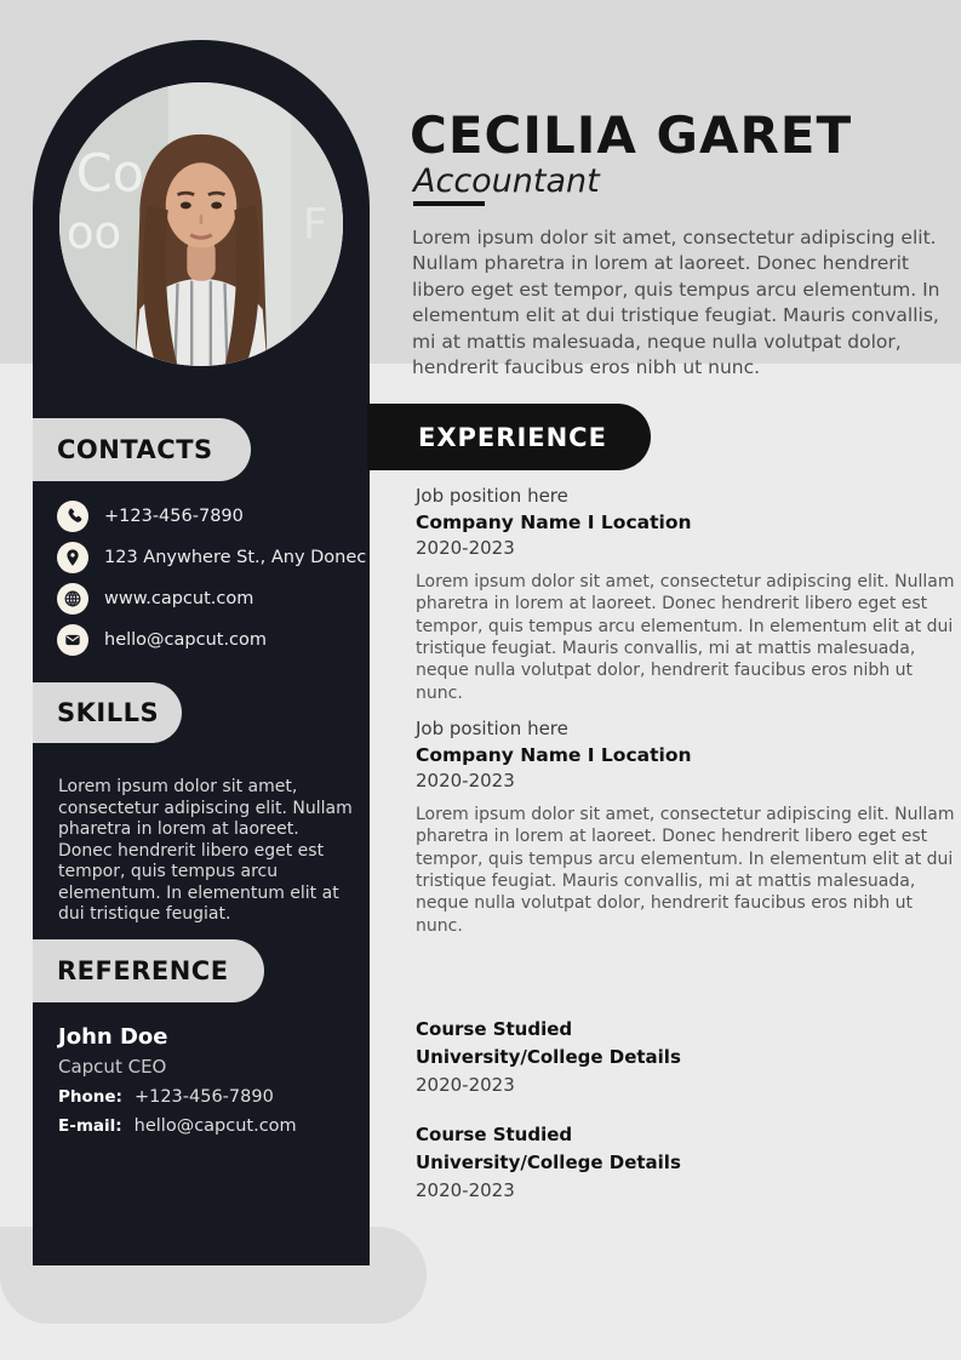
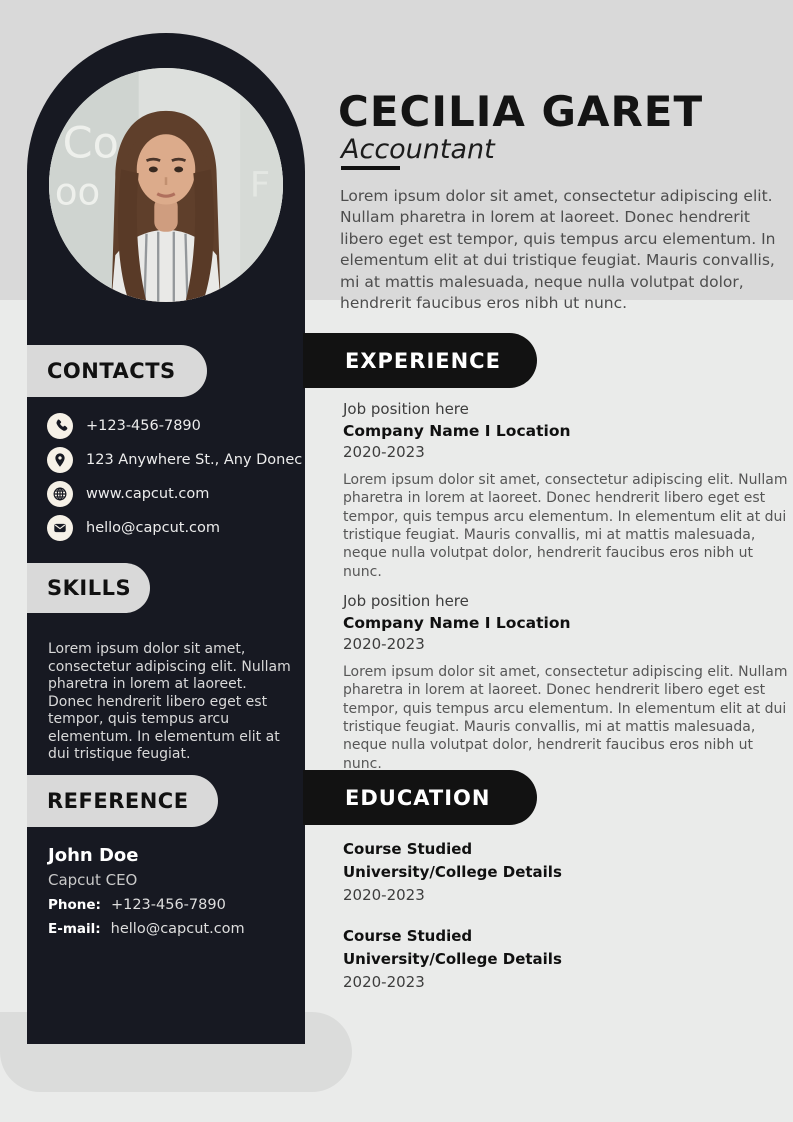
  Co
  oo
  CONTACTS
  +123-456-7890
  123 Anywhere St., Any Donec
  www.capcut.com
  hello@capcut.com
  SKILLS
  Lorem ipsum dolor sit amet, consectetur adipiscing elit. Nullam pharetra in lorem at laoreet. Donec hendrerit libero eget est tempor, quis tempus arcu elementum. In elementum elit at dui tristique feugiat.
  REFERENCE
  John Doe
  Capcut CEO
  Phone:
  +123-456-7890
  E-mail:
  hello@capcut.com
  CECILIA GARET
  Accountant
  Lorem ipsum dolor sit amet, consectetur adipiscing elit. Nullam pharetra in lorem at laoreet. Donec hendrerit libero eget est tempor, quis tempus arcu elementum. In elementum elit at dui tristique feugiat. Mauris convallis, mi at mattis malesuada, neque nulla volutpat dolor, hendrerit faucibus eros nibh ut nunc.
  EXPERIENCE
  Job position here
  Company Name I Location
  2020-2023
  Lorem ipsum dolor sit amet, consectetur adipiscing elit. Nullam pharetra in lorem at laoreet. Donec hendrerit libero eget est tempor, quis tempus arcu elementum. In elementum elit at dui tristique feugiat. Mauris convallis, mi at mattis malesuada, neque nulla volutpat dolor, hendrerit faucibus eros nibh ut nunc.
  Job position here
  Company Name I Location
  2020-2023
  Lorem ipsum dolor sit amet, consectetur adipiscing elit. Nullam pharetra in lorem at laoreet. Donec hendrerit libero eget est tempor, quis tempus arcu elementum. In elementum elit at dui tristique feugiat. Mauris convallis, mi at mattis malesuada, neque nulla volutpat dolor, hendrerit faucibus eros nibh ut nunc.
+ EDUCATION
  Course Studied
  University/College Details
  2020-2023
  Course Studied
  University/College Details
  2020-2023
